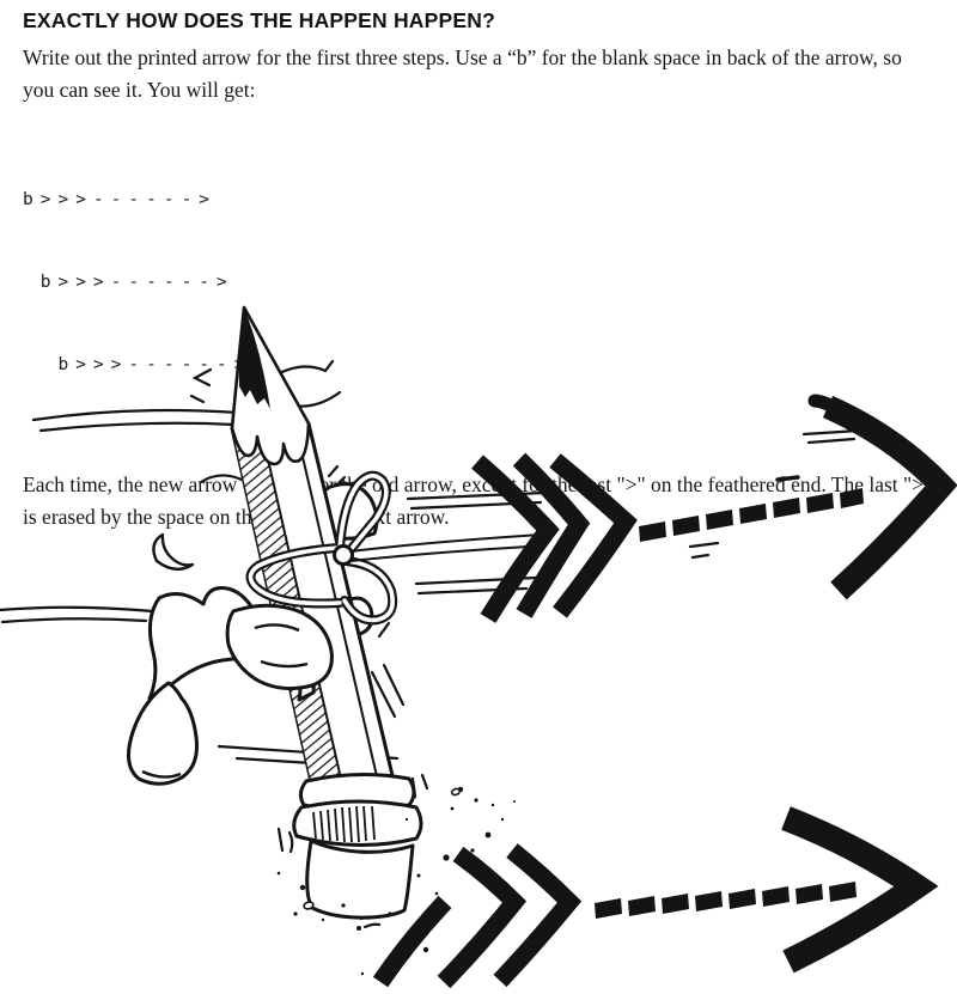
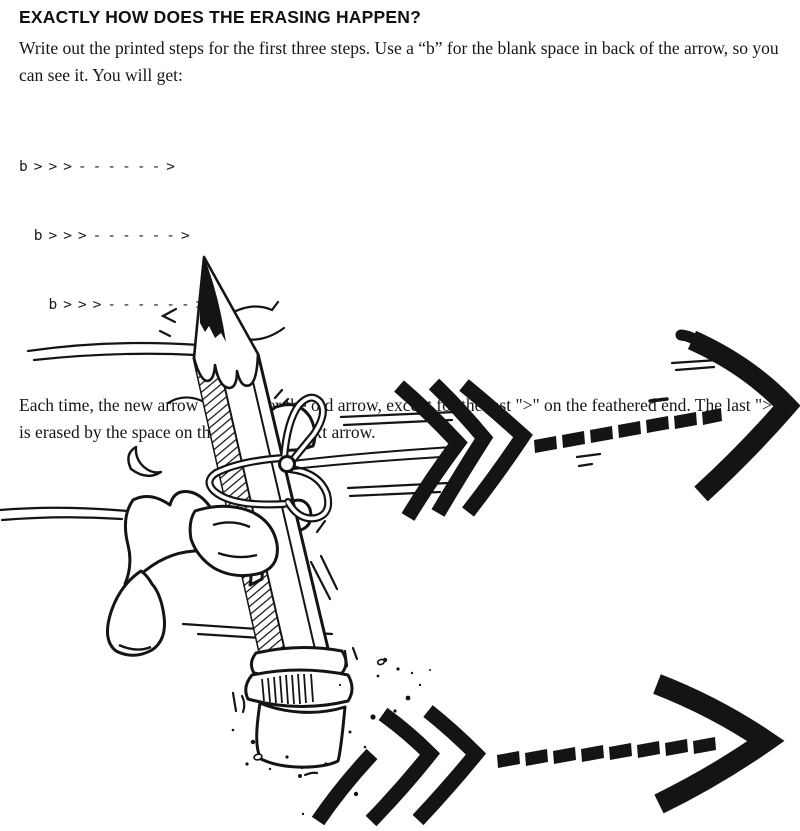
- EXACTLY HOW DOES THE HAPPEN HAPPEN?
+ EXACTLY HOW DOES THE ERASING HAPPEN?
- Write out the printed arrow for the first three steps. Use a “b” for the blank space in back of the arrow, so you can see it. You will get:
+ Write out the printed steps for the first three steps. Use a “b” for the blank space in back of the arrow, so you can see it. You will get:
  b>>>------>
  b>>>------>
  b>>>------
  Each time, the new arrow od arrow, exc fhst ">" on the feathered end. The last "> is erased by the space on tht arrow.
